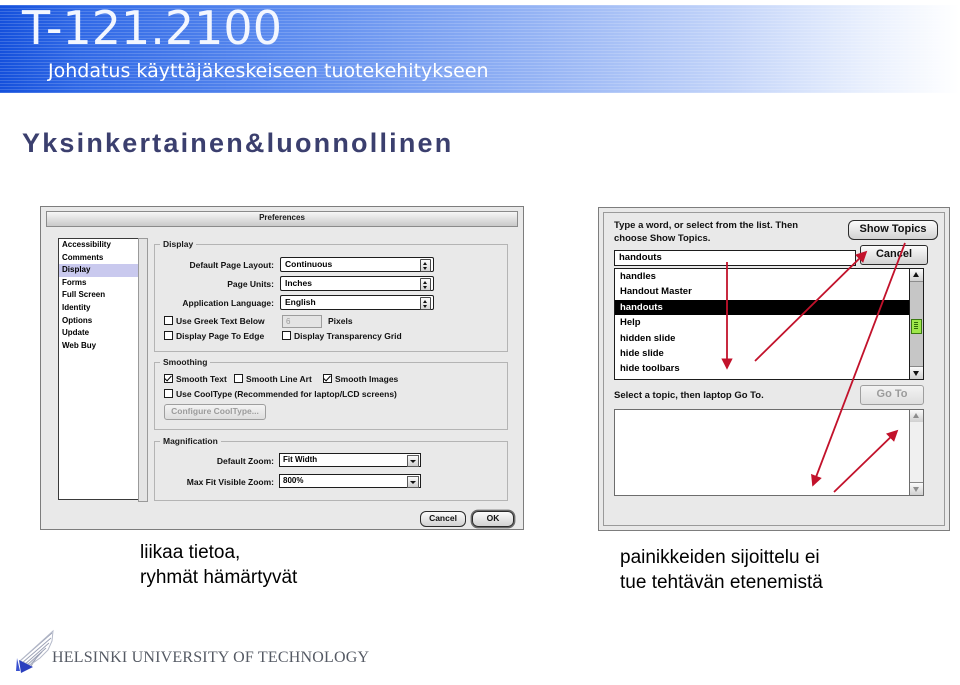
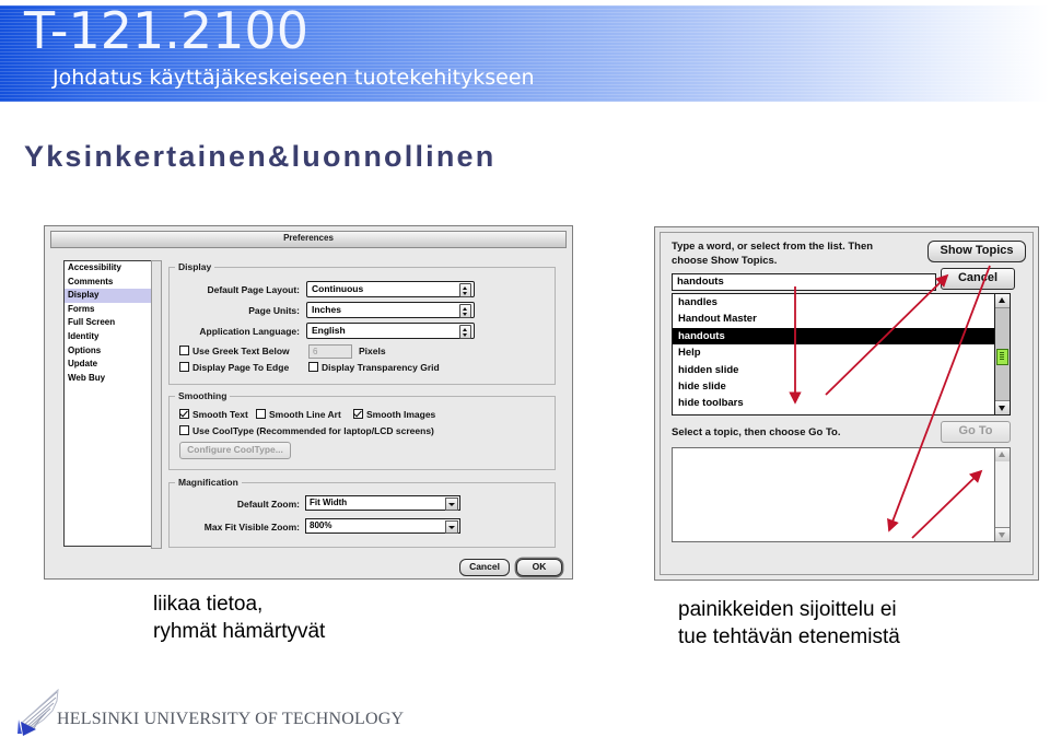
  Yksinkertainen&luonnollinen
  Preferences
  Accessibility
  Comments
  Display
  Forms
  Full Screen
  Identity
  Options
  Update
  Web Buy
  Display
  Default Page Layout:
  Continuous
  Page Units:
  Inches
  Application Language:
  English
  Use Greek Text Below
  6
  Pixels
  Display Page To Edge
  Display Transparency Grid
  Smoothing
  Smooth Text
  Smooth Line Art
  Smooth Images
  Use CoolType (Recommended for laptop/LCD screens)
  Configure CoolType...
  Magnification
  Default Zoom:
  Fit Width
  Max Fit Visible Zoom:
  800%
  Cancel
  OK
  Type a word, or select from the list. Then choose Show Topics.
  Show Topics
  Cancel
  handouts
  handles
  Handout Master
  handouts
  Help
  hidden slide
  hide slide
  hide toolbars
- Select a topic, then laptop Go To.
+ Select a topic, then choose Go To.
  Go To
  liikaa tietoa,
  ryhmät hämärtyvät
  painikkeiden sijoittelu ei
  tue tehtävän etenemistä
  HELSINKI UNIVERSITY OF TECHNOLOGY
